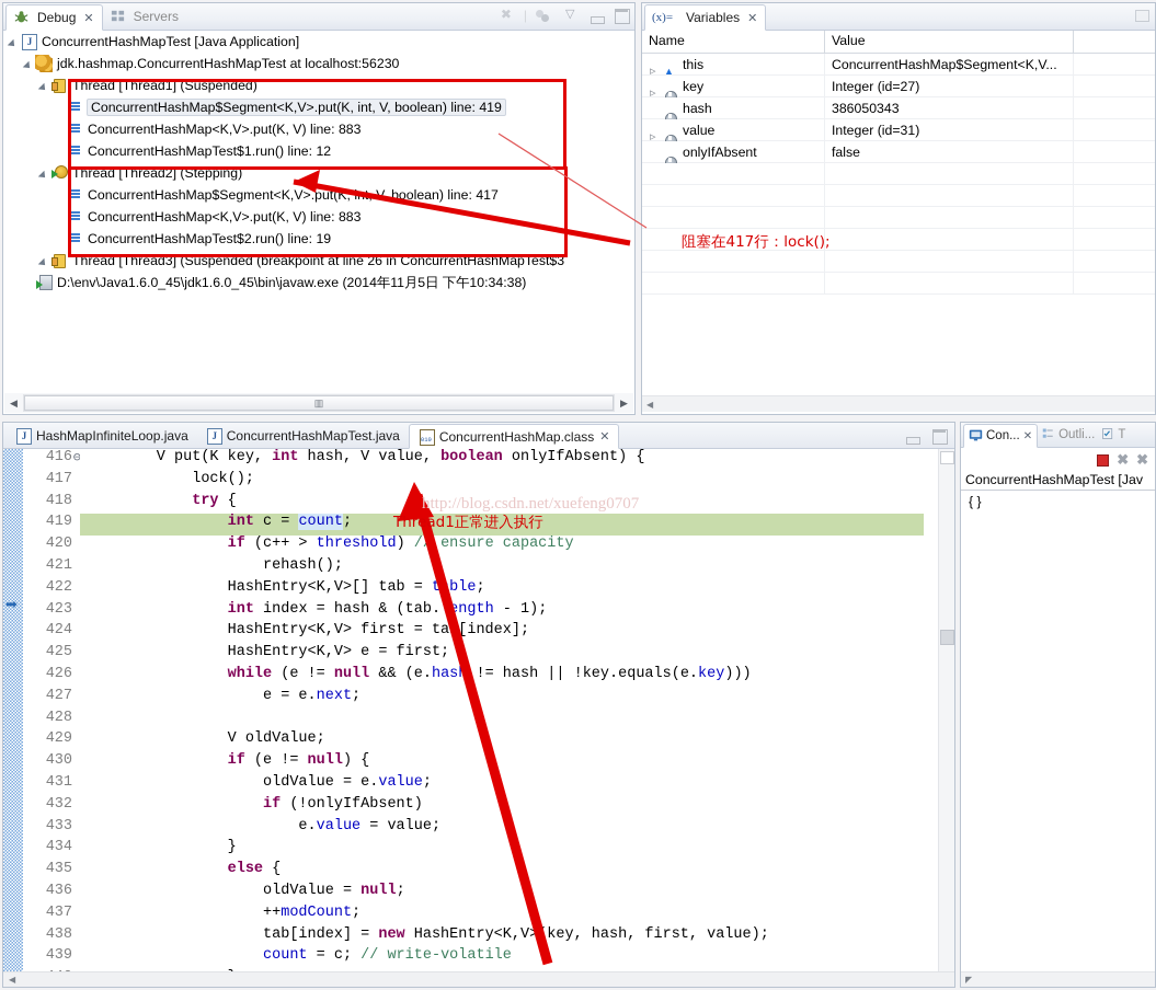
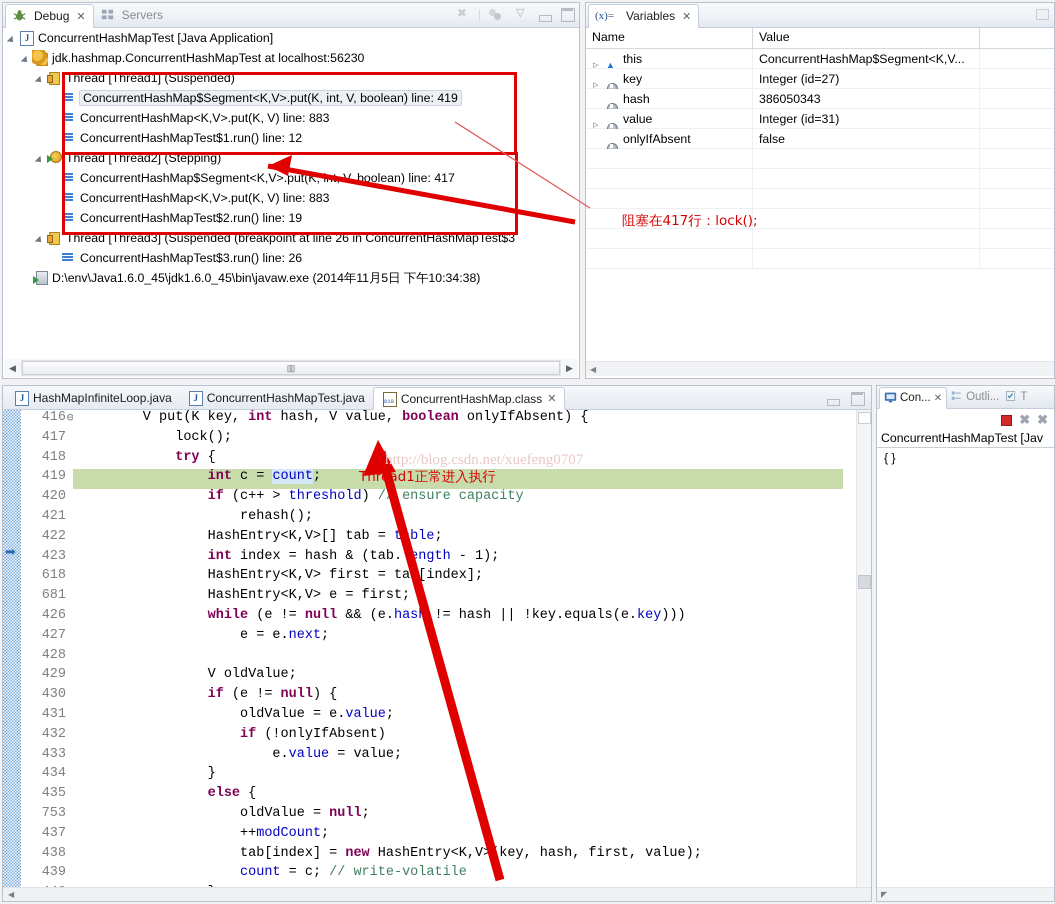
  Debug
  ✕
  Servers
  |
  ConcurrentHashMapTest [Java Application]
  jdk.hashmap.ConcurrentHashMapTest at localhost:56230
  Thread [Thread1] (Suspended)
  ConcurrentHashMap$Segment<K,V>.put(K, int, V, boolean) line: 419
  ConcurrentHashMap<K,V>.put(K, V) line: 883
  ConcurrentHashMapTest$1.run() line: 12
  Thread [Thread2] (Stepping)
  ConcurrentHashMap$Segment<K,V>.put(K,, boolean) line: 417
  ConcurrentHashMap<K,V>.put(K, V) line: 883
  ConcurrentHashMapTest$2.run() line: 19
  Thread [Thread3] (Suspended (breakpoint at line 26 in ConcurrentHashMapTest$3
+ ConcurrentHashMapTest$3.run() line: 26
  D:\env\Java1.6.0_45\jdk1.6.0_45\bin\javaw.exe (2014年11月5日 下午10:34:38)
  ◀
  ▥
  ▶
  (x)=
  Variables
  ✕
  Name
  Value
  this
  ConcurrentHashMap$Segment<K,V...
  key
  Integer (id=27)
  hash
  386050343
  value
  Integer (id=31)
  onlyIfAbsent
  false
  ◀
  HashMapInfiniteLoop.java
  ConcurrentHashMapTest.java
  ConcurrentHashMap.class
  ✕
  ➡
  416
  ⊖
  417
  418
  419
  420
  421
  422
  423
- 424
+ 618
- 425
+ 681
  426
  427
  428
  429
  430
  431
  432
  433
  434
  435
- 436
+ 753
  437
  438
  439
  V put(K key, int hash, V value, boolean onlyIfAbsent) {
  lock();
  try {
  int c = count;
  if (c++ > threshold) / ensure capacity
  rehash();
  HashEntry<K,V>[] tab = tble;
  int index = hash & (tab. ngth - 1);
  HashEntry<K,V> first = ta[index];
  HashEntry<K,V> e = first;
  while (e != null && (e.has != hash || !key.equals(e.key)))
  e = e.next;
  V oldValue;
  if (e != null) {
  oldValue = e.value;
  if (!onlyIfAbsent)
  e.value = value;
  }
  else {
  oldValue = null;
  ++modCount;
  tab[index] = new HashEntry<K,V>key, hash, first, value);
  count = c; // write-volatile
  ◀
  Con...
  ✕
  Outli...
  T
  ✖
  ✖
  ConcurrentHashMapTest [Jav
  { }
  ◤
  阻塞在417行：lock();
  http://blog.csdn.net/xuefeng0707
  Thread1正常进入执行
